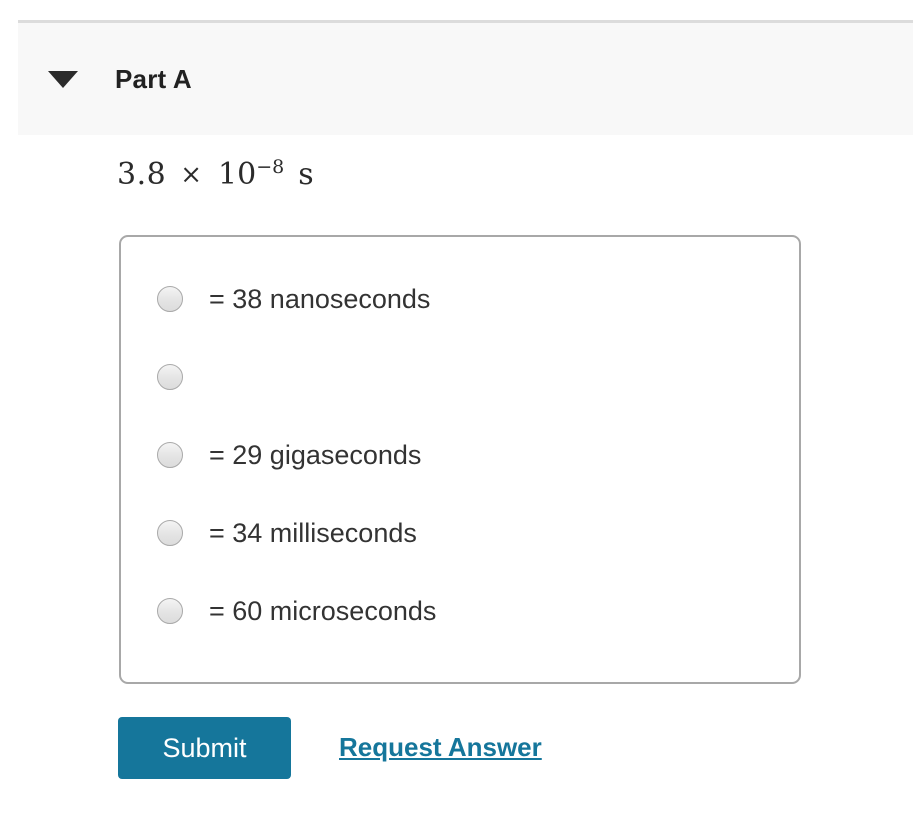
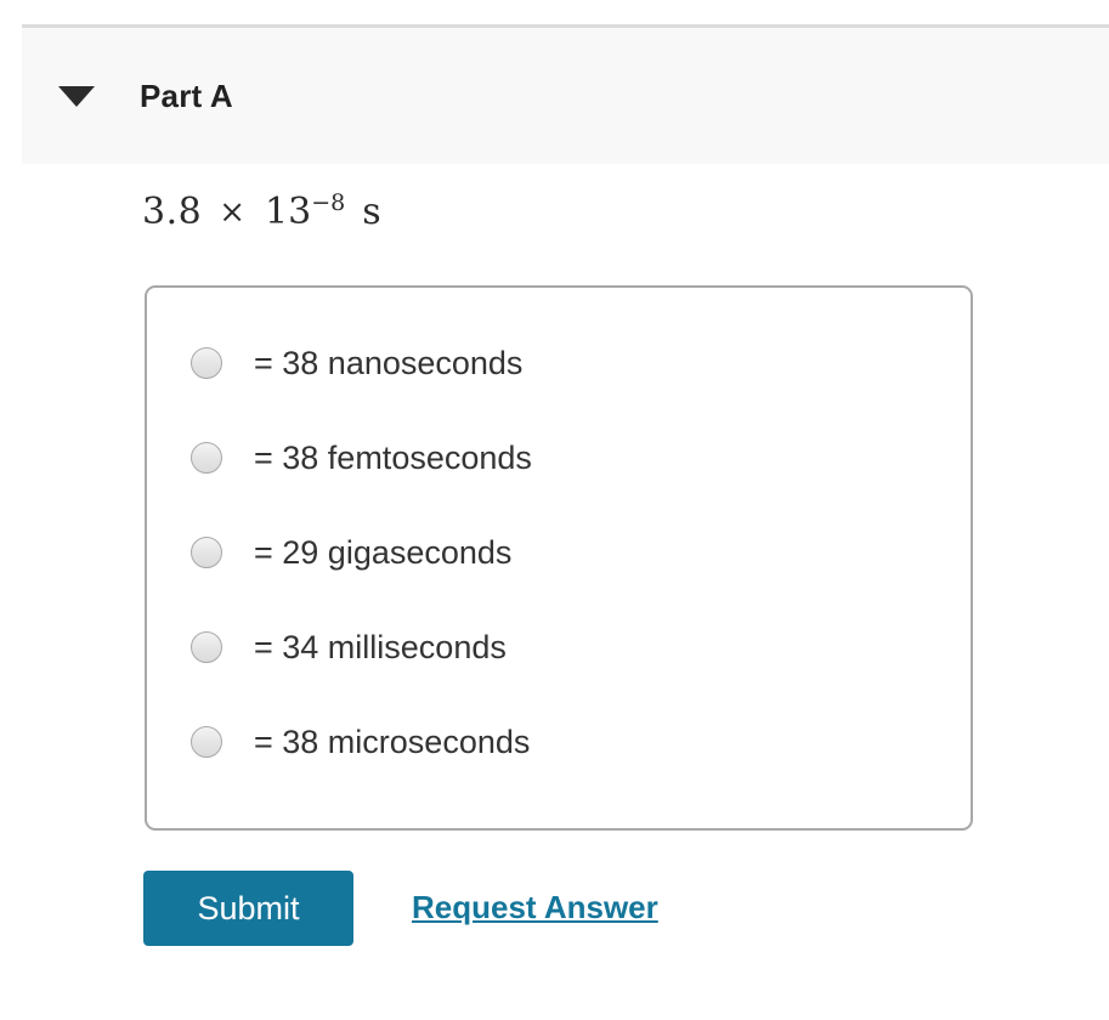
  Part A
- 3.8 × 10−8 s
+ 3.8 × 13−8 s
  = 38 nanoseconds
+ = 38 femtoseconds
  = 29 gigaseconds
  = 34 milliseconds
- = 60 microseconds
+ = 38 microseconds
  Submit
  Request Answer
